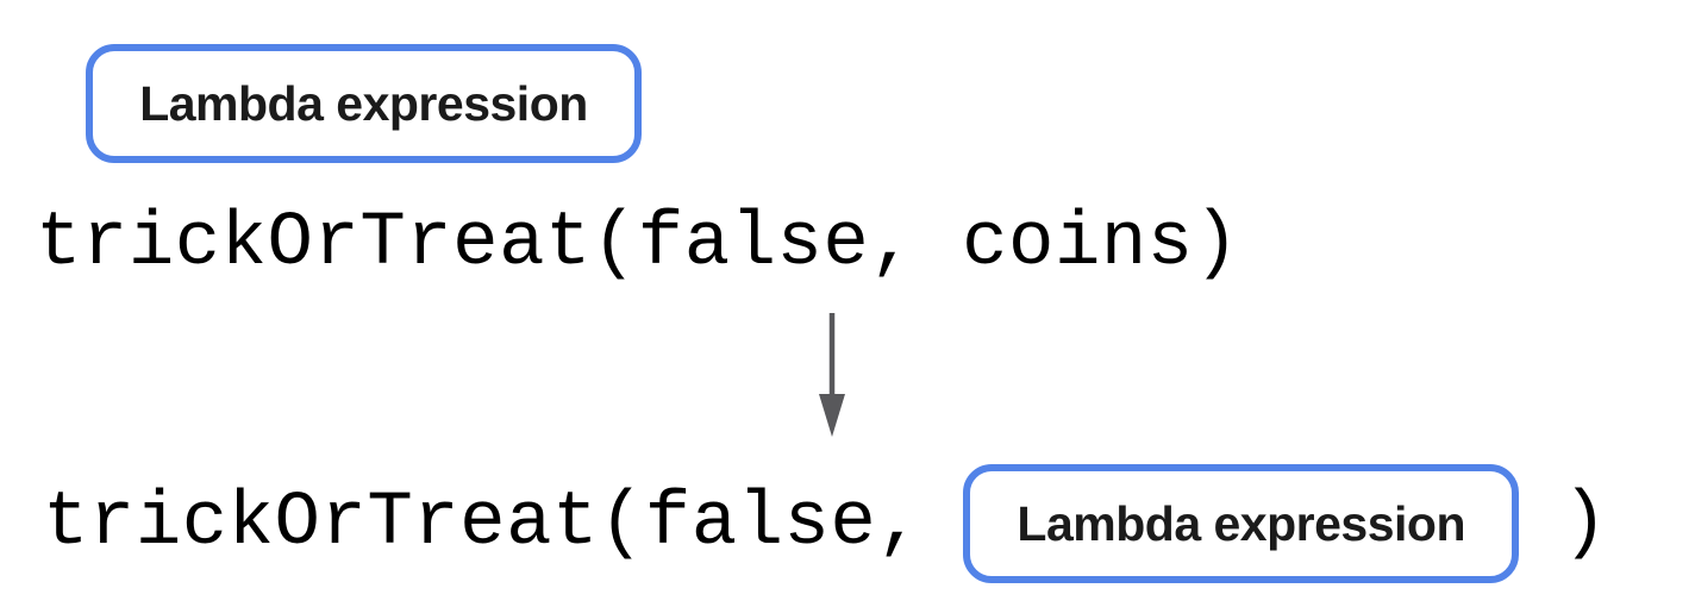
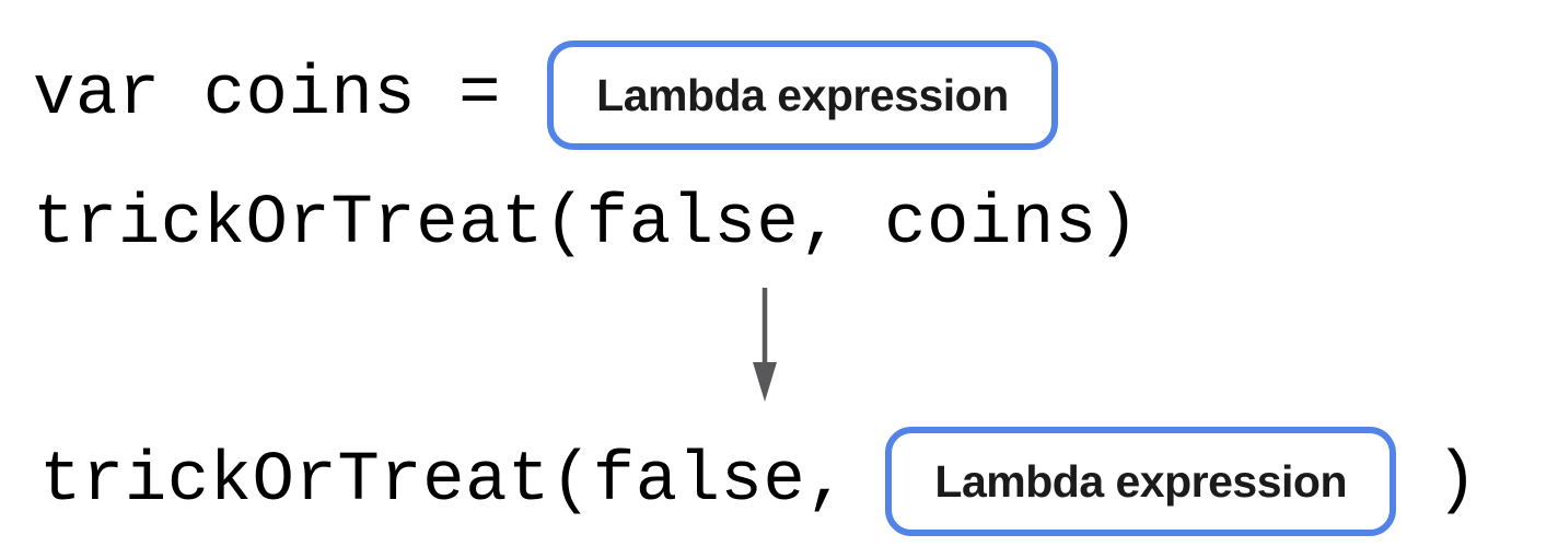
+ var coins =
  Lambda expression
  trickOrTreat(false, coins)
  trickOrTreat(false,
  Lambda expression
  )
